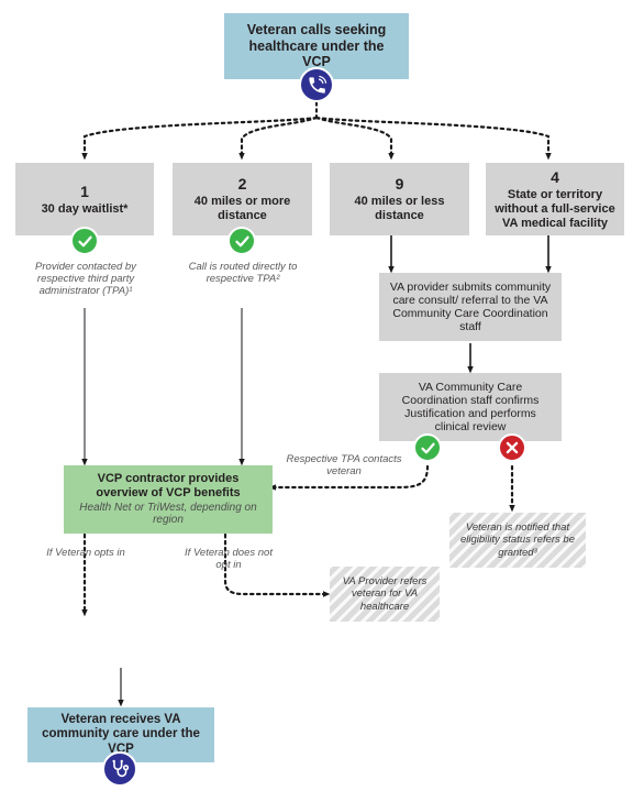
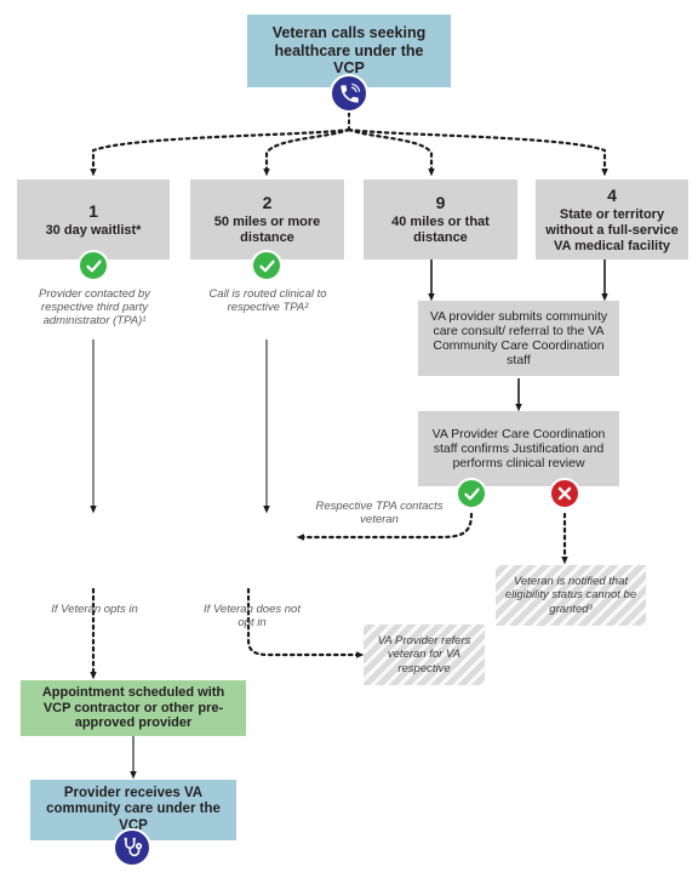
  Veteran calls seeking healthcare under the VCP
  1
  30 day waitlist*
  2
- 40 miles or more distance
+ 50 miles or more distance
  9
- 40 miles or less distance
+ 40 miles or that distance
  4
  State or territory without a full-service VA medical facility
  Provider contacted by respective third party administrator (TPA)¹
- Call is routed directly to respective TPA²
+ Call is routed clinical to respective TPA²
  VA provider submits community care consult/ referral to the VA Community Care Coordination staff
- VA Community Care Coordination staff confirms Justification and performs clinical review
+ VA Provider Care Coordination staff confirms Justification and performs clinical review
  Respective TPA contacts veteran
- Veteran is notified that eligibility status refers be granted³
+ Veteran is notified that eligibility status cannot be granted³
- VCP contractor provides overview of VCP benefits
- Health Net or TriWest, depending on region
  If Veteran opts in
  If Veteran does not opt in
- VA Provider refers veteran for VA healthcare
+ VA Provider refers veteran for VA respective
+ Appointment scheduled with VCP contractor or other pre-approved provider
- Veteran receives VA community care under the VCP
+ Provider receives VA community care under the VCP
